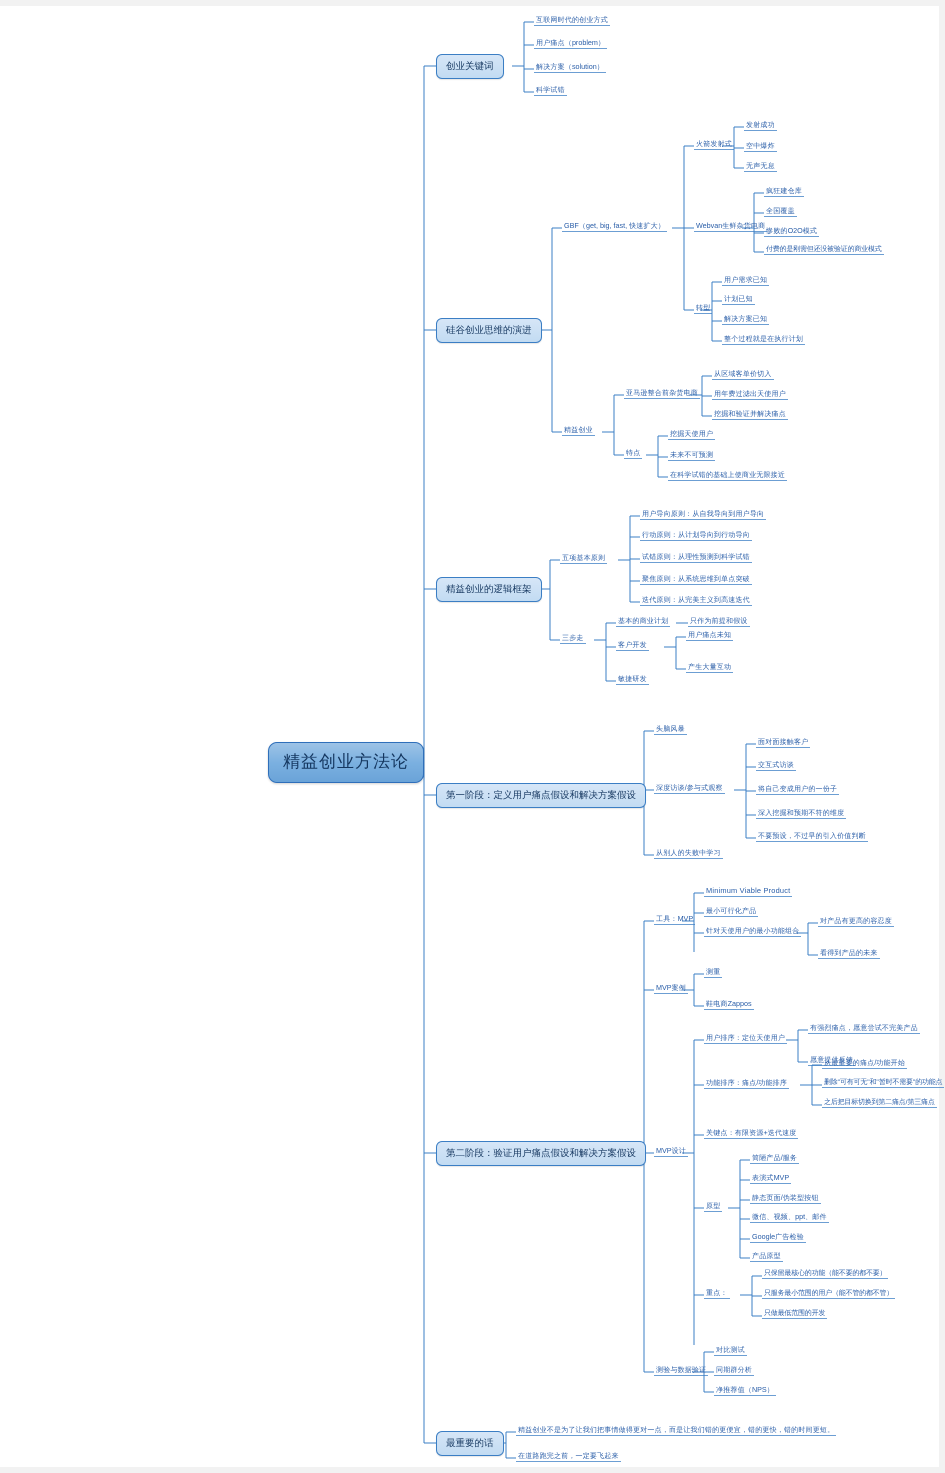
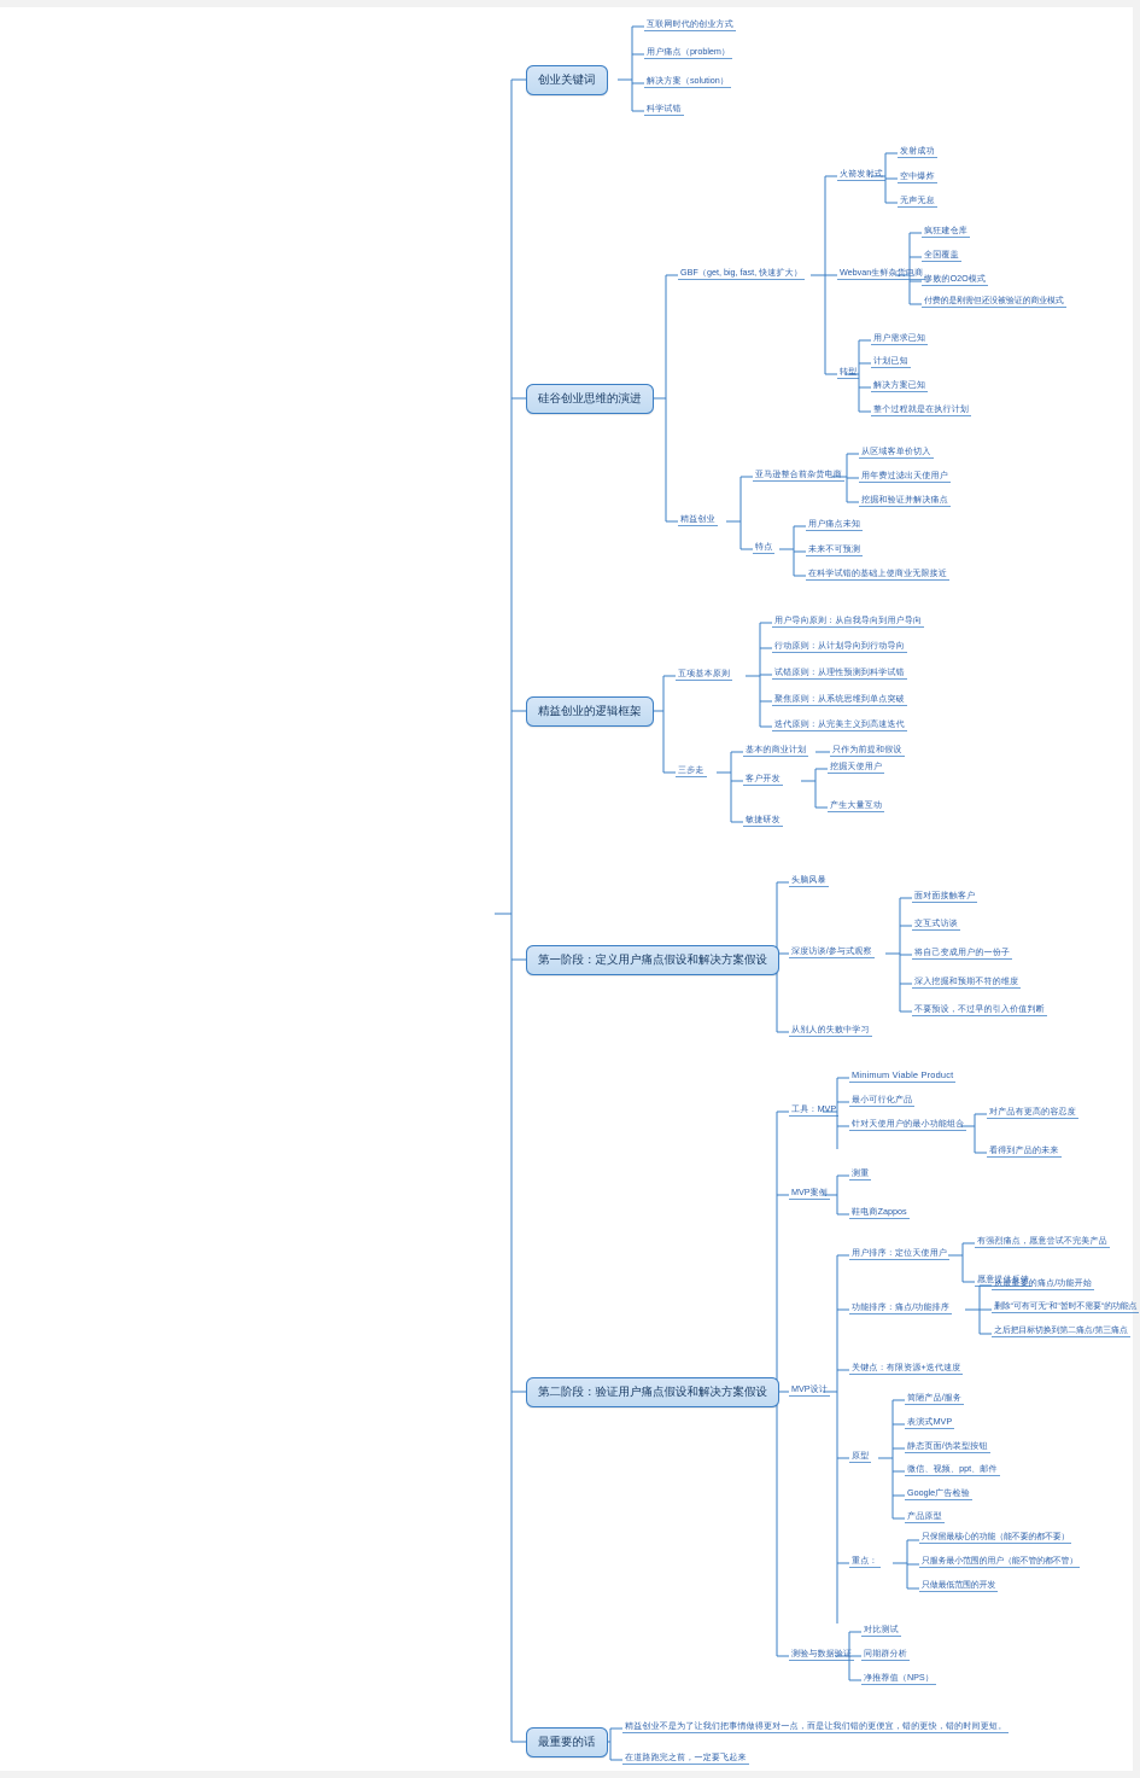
- 精益创业方法论
  创业关键词
  硅谷创业思维的演进
  精益创业的逻辑框架
  第一阶段：定义用户痛点假设和解决方案假设
  第二阶段：验证用户痛点假设和解决方案假设
  最重要的话
  互联网时代的创业方式
  用户痛点（problem）
  解决方案（solution）
  科学试错
  GBF（get, big, fast, 快速扩大）
  精益创业
  火箭发射式
  Webvan生鲜杂货电商
  转型
  发射成功
  空中爆炸
  无声无息
  疯狂建仓库
  全国覆盖
  惨败的O2O模式
  用户需求已知
  计划已知
  解决方案已知
  整个过程就是在执行计划
  亚马逊整合前杂货电商
  特点
  从区域客单价切入
  用年费过滤出天使用户
  挖掘和验证并解决痛点
- 挖掘天使用户
+ 用户痛点未知
  未来不可预测
  在科学试错的基础上使商业无限接近
  五项基本原则
  三步走
  用户导向原则：从自我导向到用户导向
  行动原则：从计划导向到行动导向
  试错原则：从理性预测到科学试错
  聚焦原则：从系统思维到单点突破
  迭代原则：从完美主义到高速迭代
  基本的商业计划
  只作为前提和假设
  客户开发
  敏捷研发
- 用户痛点未知
+ 挖掘天使用户
  产生大量互动
  头脑风暴
  深度访谈/参与式观察
  从别人的失败中学习
  面对面接触客户
  交互式访谈
  将自己变成用户的一份子
  深入挖掘和预期不符的维度
  不要预设，不过早的引入价值判断
  工具：MVP
  MVP案例
  MVP设计
  测验与数据验证
  Minimum Viable Product
  最小可行化产品
  针对天使用户的最小功能组合
  对产品有更高的容忍度
  看得到产品的未来
  测重
  鞋电商Zappos
  用户排序：定位天使用户
  功能排序：痛点/功能排序
  关键点：有限资源+迭代速度
  原型
  重点：
  有强烈痛点，愿意尝试不完美产品
  愿意提供反馈
  从最重要的痛点/功能开始
  简陋产品/服务
  表演式MVP
  静态页面/伪装型按钮
  微信、视频、ppt、邮件
  Google广告检验
  产品原型
  对比测试
  同期群分析
  净推荐值（NPS）
  精益创业不是为了让我们把事情做得更对一点，而是让我们错的更便宜，错的更快，错的时间更短。
  在道路跑完之前，一定要飞起来
